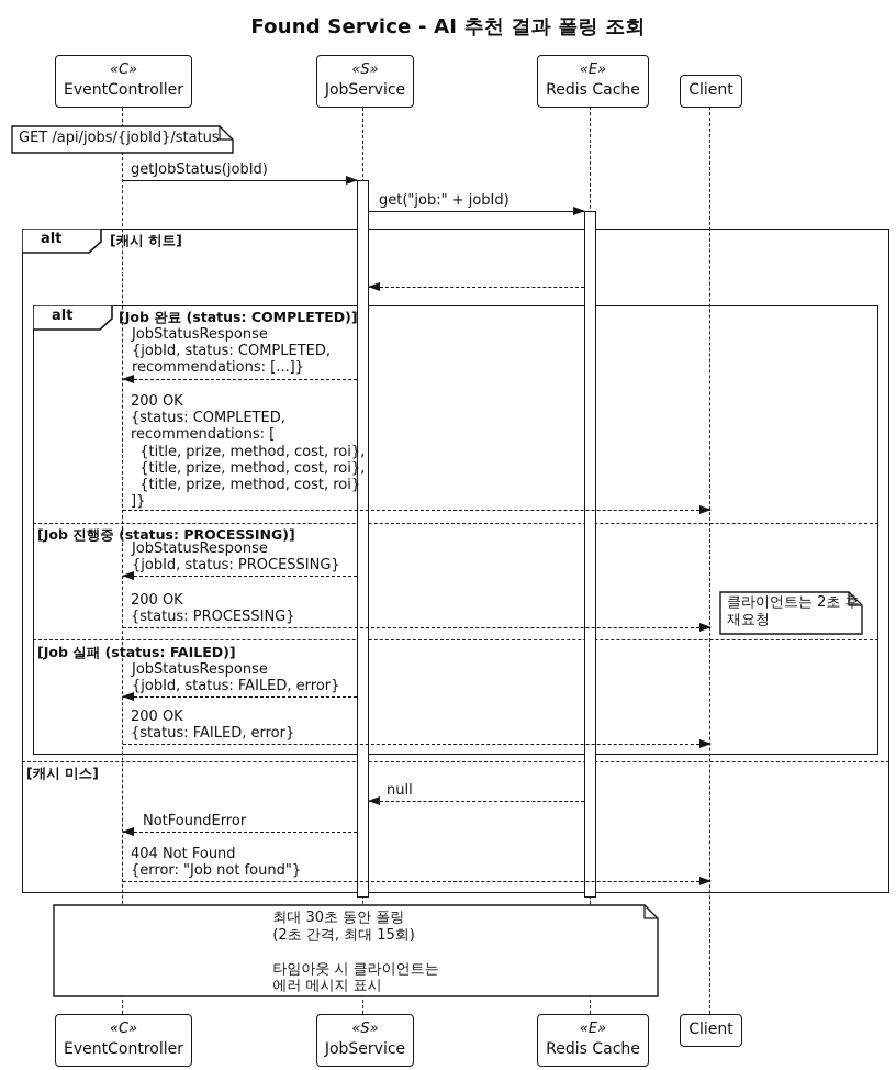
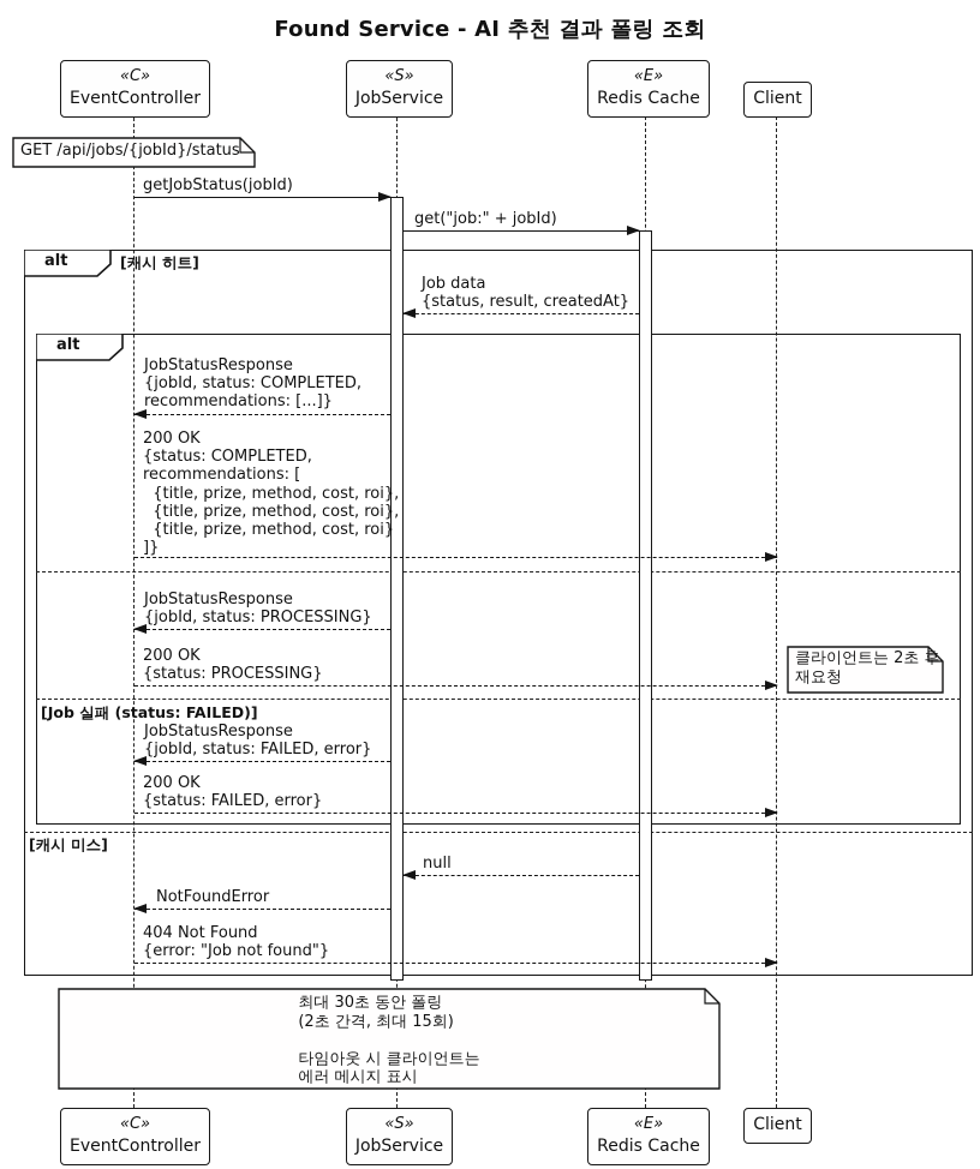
  Found Service - AI 추천 결과 폴링 조회
  «C»
  EventController
  «S»
  JobService
  «E»
  Redis Cache
  Client
  alt
  [캐시 히트]
  alt
- [Job 완료 (status: COMPLETED)]
- [Job 진행중 (status: PROCESSING)]
  [Job 실패 (status: FAILED)]
  [캐시 미스]
  getJobStatus(jobId)
  get("job:" + jobId)
+ Job data
+ {status, result, createdAt}
  JobStatusResponse
  {jobId, status: COMPLETED,
  recommendations: [...]}
  200 OK
  {status: COMPLETED,
  recommendations: [
  {title, prize, method, cost, roi},
  {title, prize, method, cost, roi},
  {title, prize, method, cost, roi}
  ]}
  JobStatusResponse
  {jobId, status: PROCESSING}
  200 OK
  {status: PROCESSING}
  JobStatusResponse
  {jobId, status: FAILED, error}
  200 OK
  {status: FAILED, error}
  null
  NotFoundError
  404 Not Found
  {error: "Job not found"}
  GET /api/jobs/{jobId}/status
  클라이언트는 2초 후
  재요청
  최대 30초 동안 폴링
  (2초 간격, 최대 15회)
  타임아웃 시 클라이언트는
  에러 메시지 표시
  «C»
  EventController
  «S»
  JobService
  «E»
  Redis Cache
  Client
